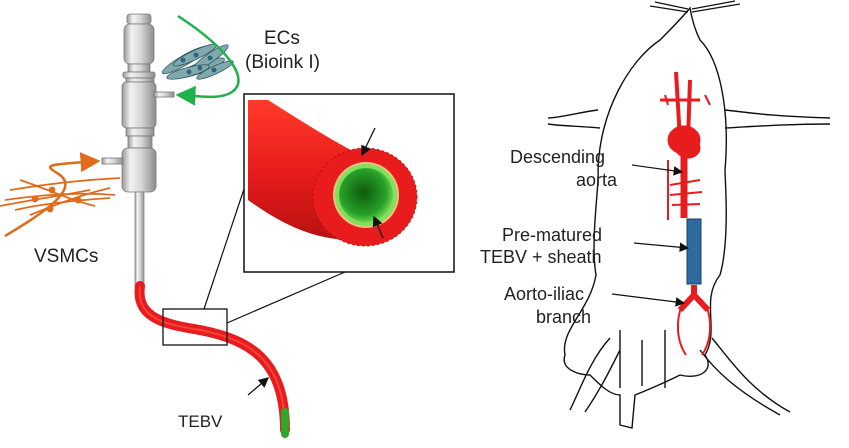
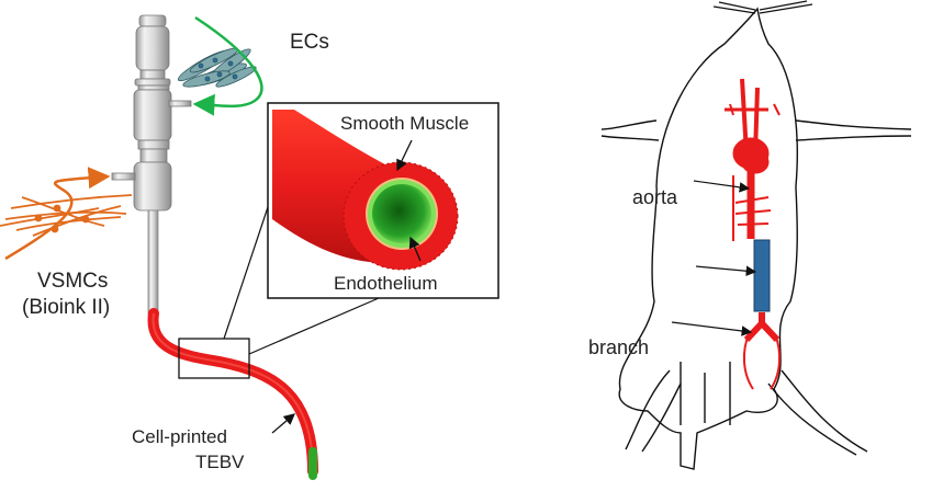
  ECs
- (Bioink I)
  VSMCs
+ (Bioink II)
+ Smooth Muscle
+ Endothelium
+ Cell-printed
  TEBV
- Descending
  aorta
- Pre-matured
- TEBV + sheath
- Aorto-iliac
  branch
